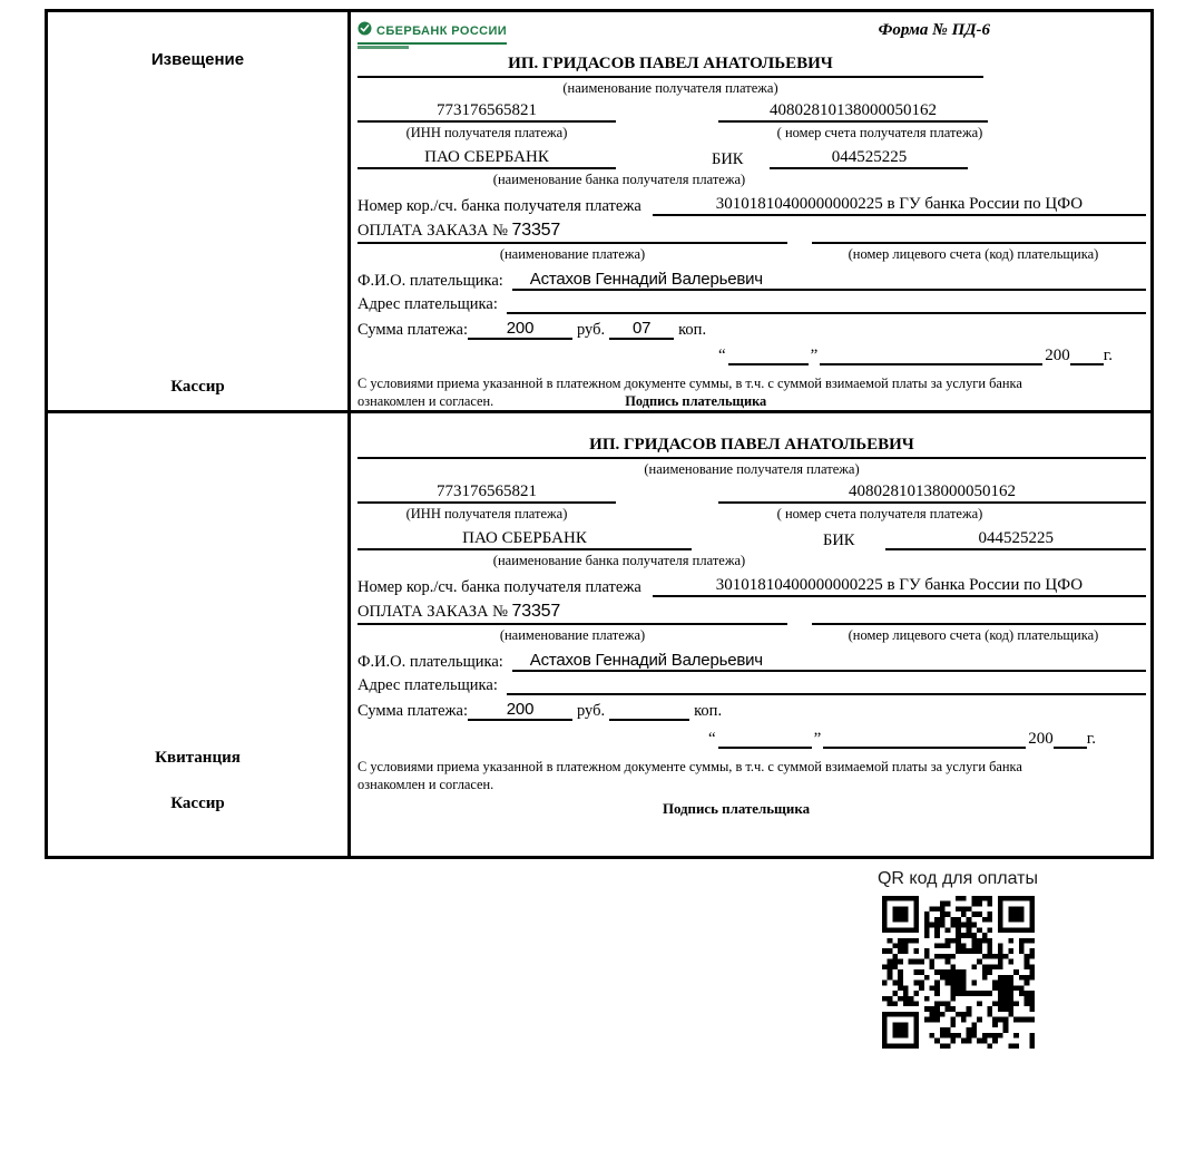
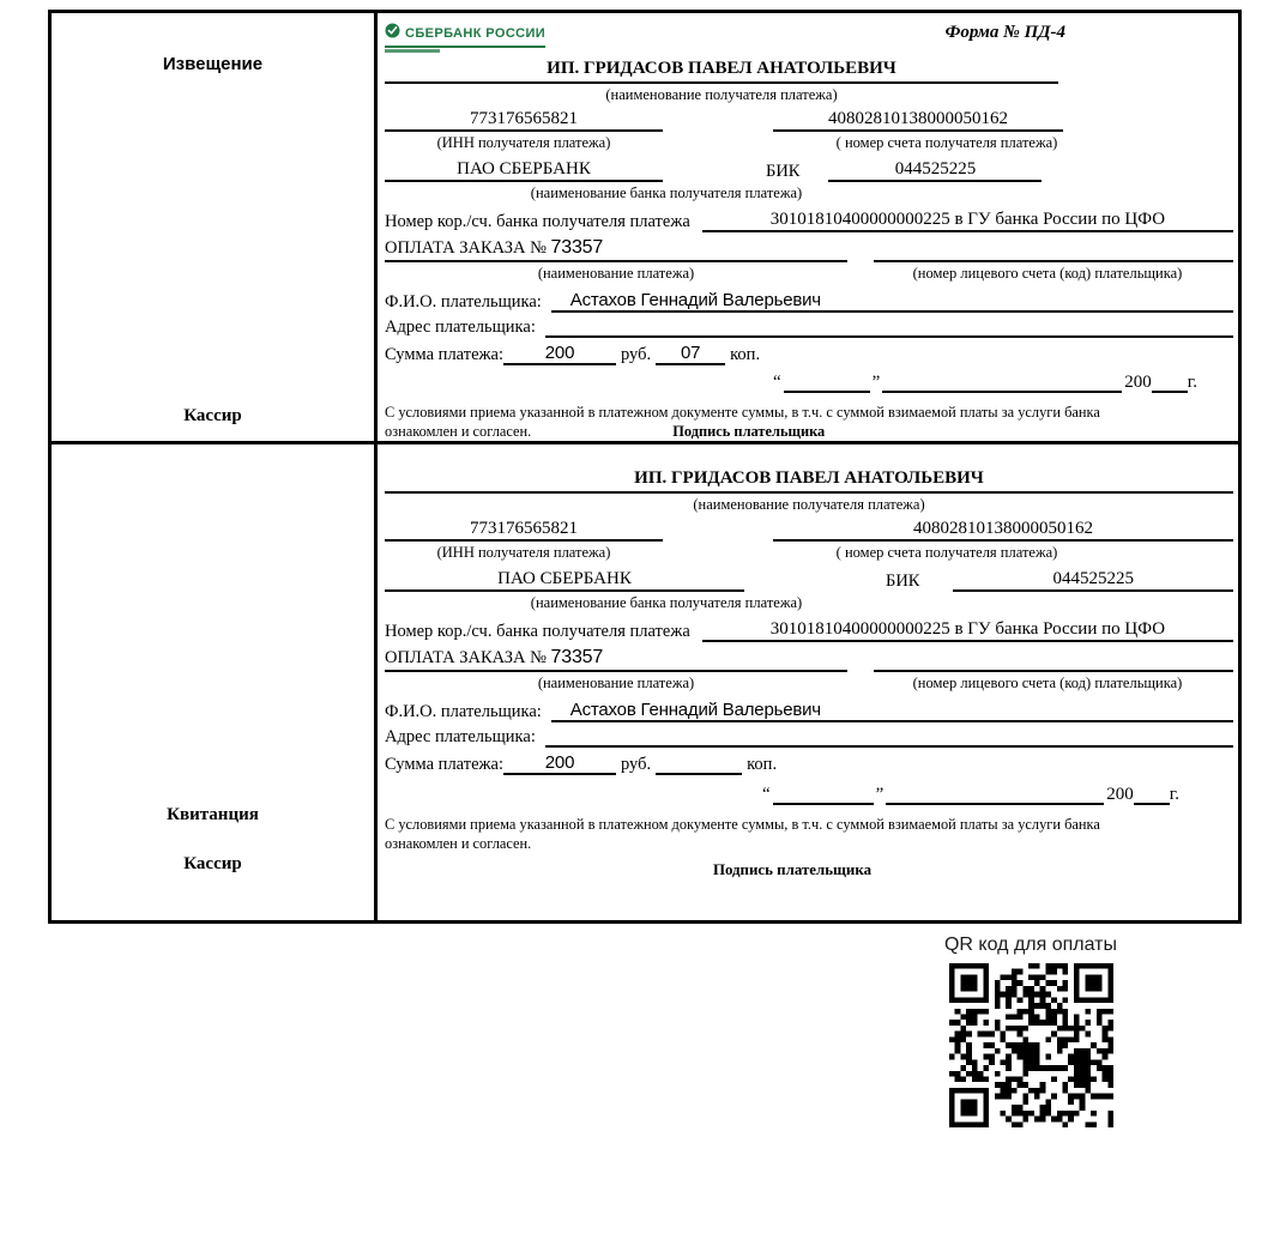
  Извещение
  Кассир
  СБЕРБАНК РОССИИ
- Форма № ПД-6
+ Форма № ПД-4
  ИП. ГРИДАСОВ ПАВЕЛ АНАТОЛЬЕВИЧ
  (наименование получателя платежа)
  773176565821
  40802810138000050162
  (ИНН получателя платежа)
  ( номер счета получателя платежа)
  ПАО СБЕРБАНК
  БИК
  044525225
  (наименование банка получателя платежа)
  Номер кор./сч. банка получателя платежа
  30101810400000000225 в ГУ банка России по ЦФО
  ОПЛАТА ЗАКАЗА № 73357
  (наименование платежа)
  (номер лицевого счета (код) плательщика)
  Ф.И.О. плательщика:
  Астахов Геннадий Валерьевич
  Адрес плательщика:
  Сумма платежа:
  200
  руб.
  07
  коп.
  “
  ”
  200
  г.
  С условиями приема указанной в платежном документе суммы, в т.ч. с суммой взимаемой платы за услуги банка
  ознакомлен и согласен.
  Подпись плательщика
  Квитанция
  Кассир
  ИП. ГРИДАСОВ ПАВЕЛ АНАТОЛЬЕВИЧ
  (наименование получателя платежа)
  773176565821
  40802810138000050162
  (ИНН получателя платежа)
  ( номер счета получателя платежа)
  ПАО СБЕРБАНК
  БИК
  044525225
  (наименование банка получателя платежа)
  Номер кор./сч. банка получателя платежа
  30101810400000000225 в ГУ банка России по ЦФО
  ОПЛАТА ЗАКАЗА № 73357
  (наименование платежа)
  (номер лицевого счета (код) плательщика)
  Ф.И.О. плательщика:
  Астахов Геннадий Валерьевич
  Адрес плательщика:
  Сумма платежа:
  200
  руб.
  коп.
  “
  ”
  200
  г.
  С условиями приема указанной в платежном документе суммы, в т.ч. с суммой взимаемой платы за услуги банка
  ознакомлен и согласен.
  Подпись плательщика
  QR код для оплаты
